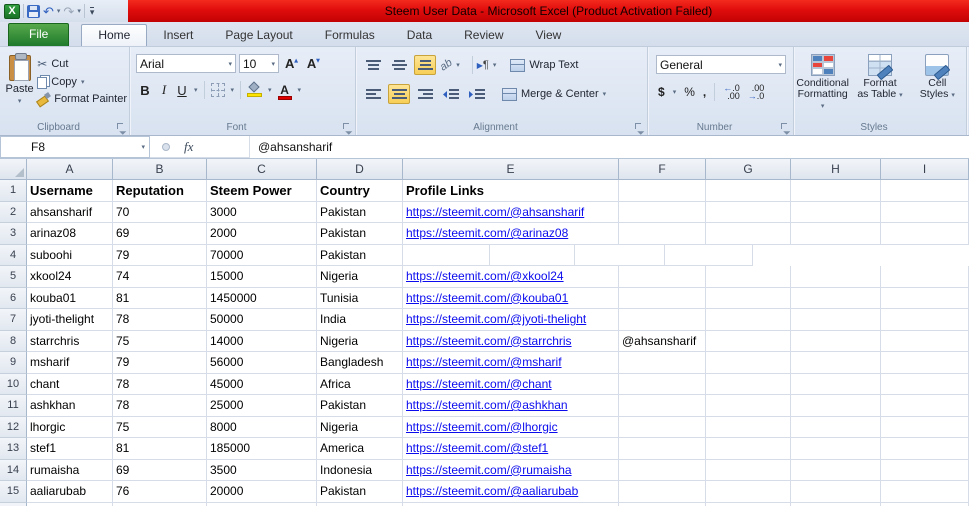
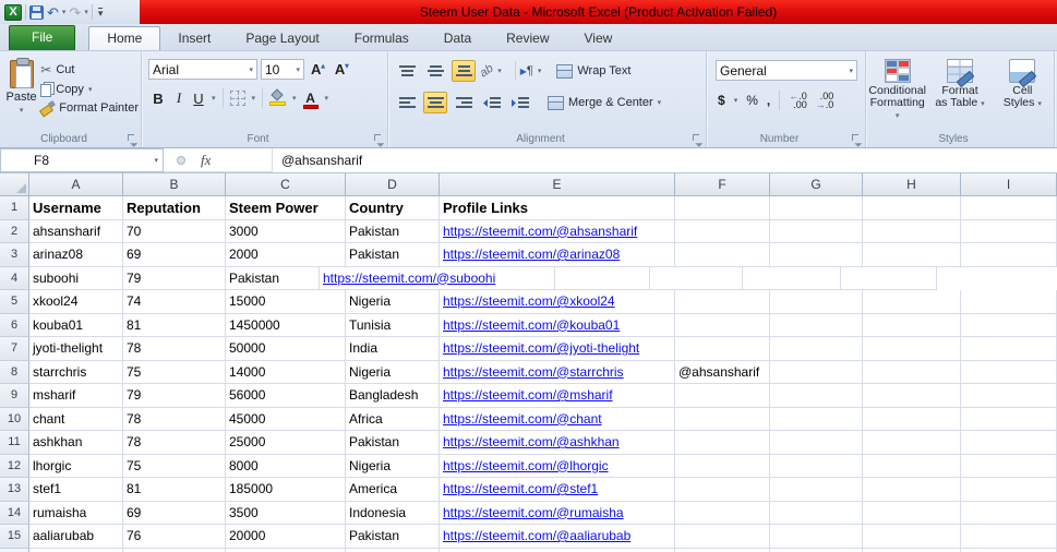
  X
  ↶
  ↷
  ▾
  Steem User Data - Microsoft Excel (Product Activation Failed)
  File
  Home
  Insert
  Page Layout
  Formulas
  Data
  Review
  View
  Paste
  ✂
  Cut
  Copy
  Format Painter
  Clipboard
  Arial
  10
  B
  I
  U
  A
  Font
  ▶¶
  Wrap Text
  Merge & Center
  Alignment
  General
  $
  %
  ,
  ←.0
  .00
  .00
  →.0
  Number
  Conditional
  Formatting
  Format
  as Table
  Cell
  Styles
  Styles
  F8
  fx
  @ahsansharif
  A
  B
  C
  D
  E
  F
  G
  H
  I
  1
  Username
  Reputation
  Steem Power
  Country
  Profile Links
  2
  ahsansharif
  70
  3000
  Pakistan
  https://steemit.com/@ahsansharif
  3
  arinaz08
  69
  2000
  Pakistan
  https://steemit.com/@arinaz08
  4
  suboohi
  79
- 70000
  Pakistan
+ https://steemit.com/@suboohi
  5
  xkool24
  74
  15000
  Nigeria
  https://steemit.com/@xkool24
  6
  kouba01
  81
  1450000
  Tunisia
  https://steemit.com/@kouba01
  7
  jyoti-thelight
  78
  50000
  India
  https://steemit.com/@jyoti-thelight
  8
  starrchris
  75
  14000
  Nigeria
  https://steemit.com/@starrchris
  @ahsansharif
  9
  msharif
  79
  56000
  Bangladesh
  https://steemit.com/@msharif
  10
  chant
  78
  45000
  Africa
  https://steemit.com/@chant
  11
  ashkhan
  78
  25000
  Pakistan
  https://steemit.com/@ashkhan
  12
  lhorgic
  75
  8000
  Nigeria
  https://steemit.com/@lhorgic
  13
  stef1
  81
  185000
  America
  https://steemit.com/@stef1
  14
  rumaisha
  69
  3500
  Indonesia
  https://steemit.com/@rumaisha
  15
  aaliarubab
  76
  20000
  Pakistan
  https://steemit.com/@aaliarubab
